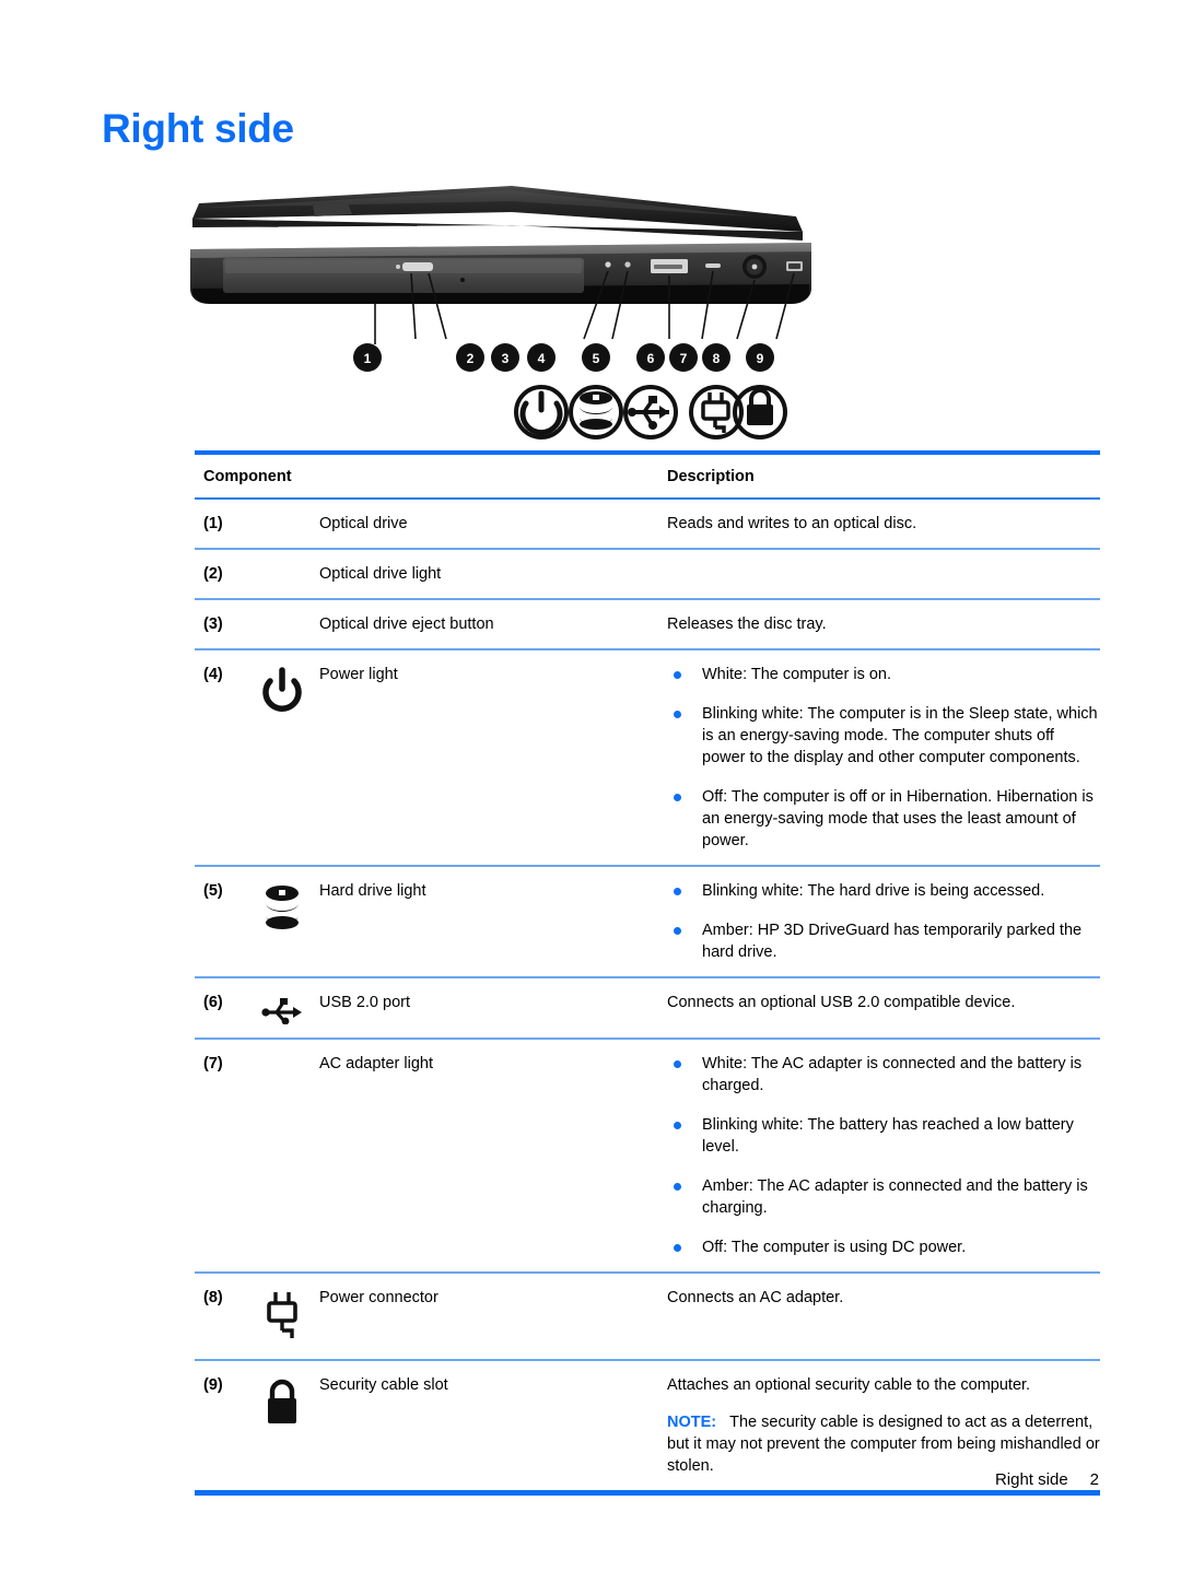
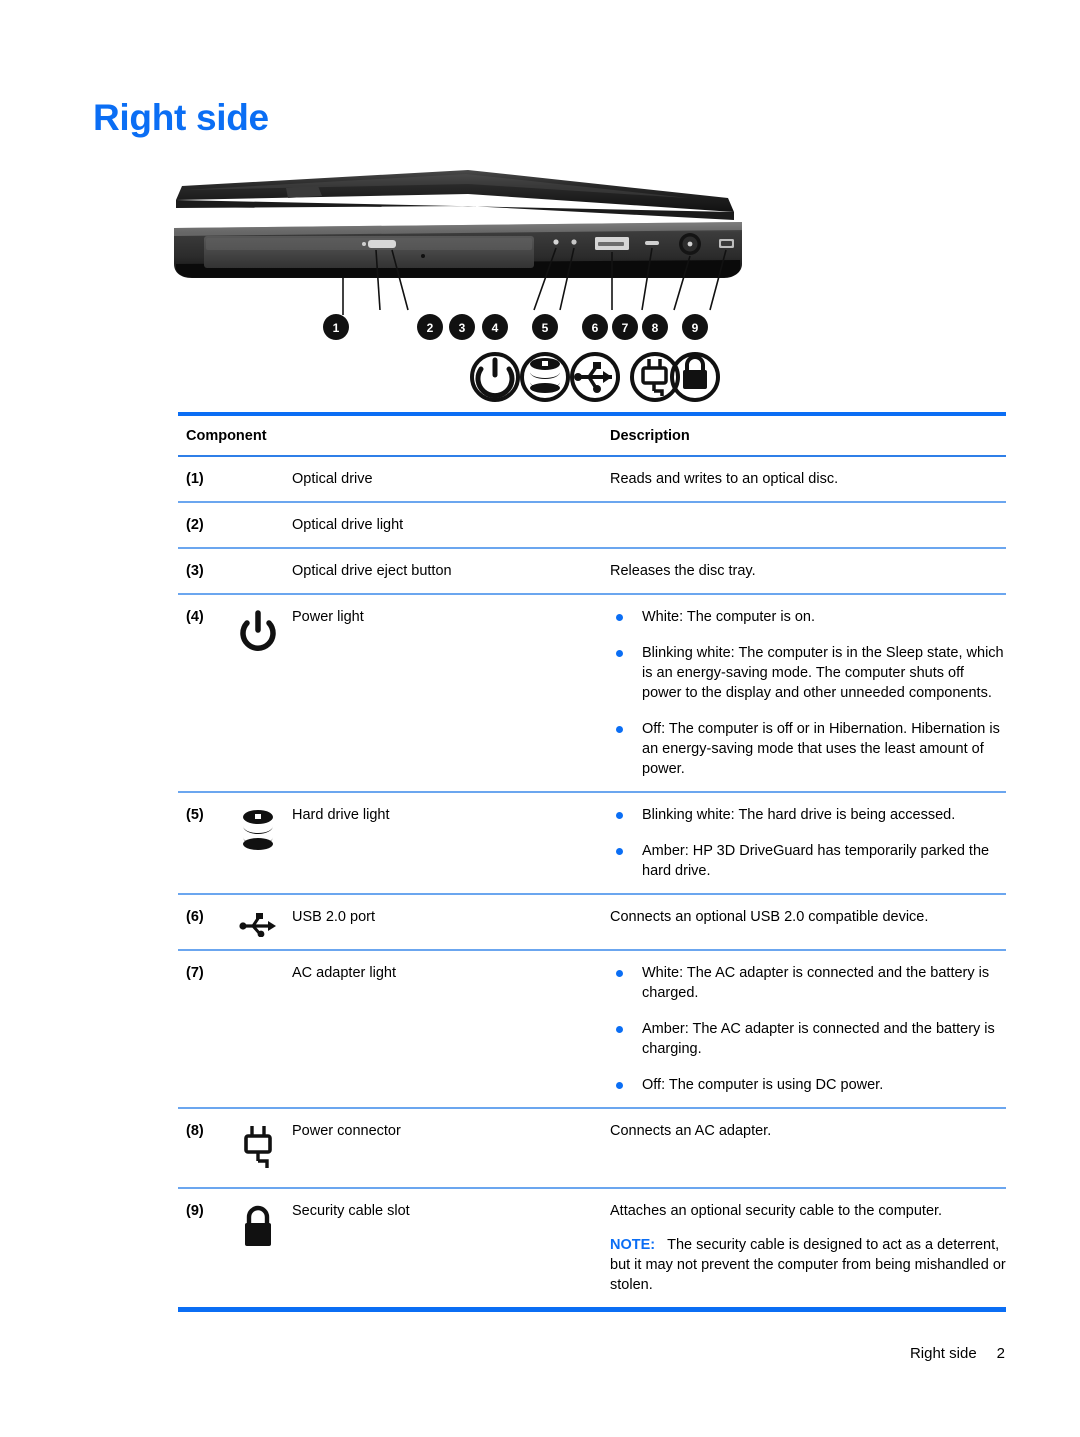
  Right side
  1
  2
  3
  4
  5
  6
  7
  8
  9
  Component
  Description
  (1)
  Optical drive
  Reads and writes to an optical disc.
  (2)
  Optical drive light
  (3)
  Optical drive eject button
  Releases the disc tray.
  (4)
  Power light
  White: The computer is on.
- Blinking white: The computer is in the Sleep state, which is an energy-saving mode. The computer shuts off power to the display and other computer components.
+ Blinking white: The computer is in the Sleep state, which is an energy-saving mode. The computer shuts off power to the display and other unneeded components.
  Off: The computer is off or in Hibernation. Hibernation is an energy-saving mode that uses the least amount of power.
  (5)
  Hard drive light
  Blinking white: The hard drive is being accessed.
  Amber: HP 3D DriveGuard has temporarily parked the hard drive.
  (6)
  USB 2.0 port
  Connects an optional USB 2.0 compatible device.
  (7)
  AC adapter light
  White: The AC adapter is connected and the battery is charged.
- Blinking white: The battery has reached a low battery level.
  Amber: The AC adapter is connected and the battery is charging.
  Off: The computer is using DC power.
  (8)
  Power connector
  Connects an AC adapter.
  (9)
  Security cable slot
  Attaches an optional security cable to the computer.
  NOTE: The security cable is designed to act as a deterrent, but it may not prevent the computer from being mishandled or stolen.
  Right side 2
